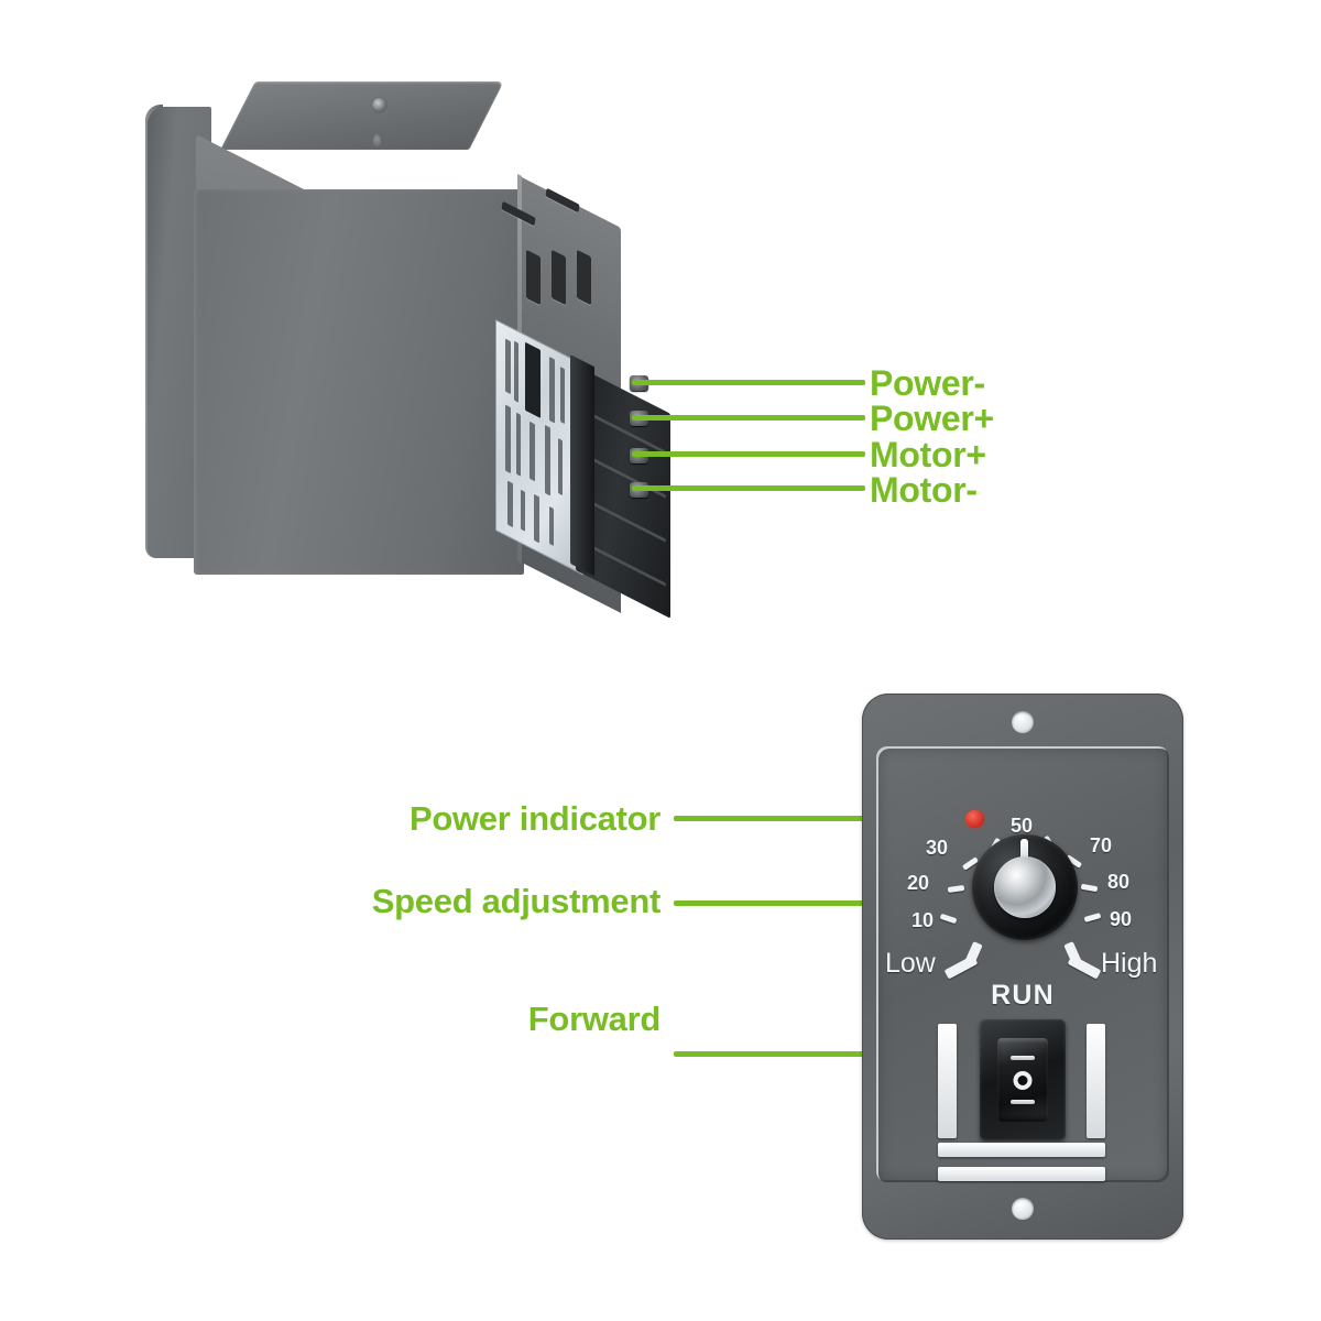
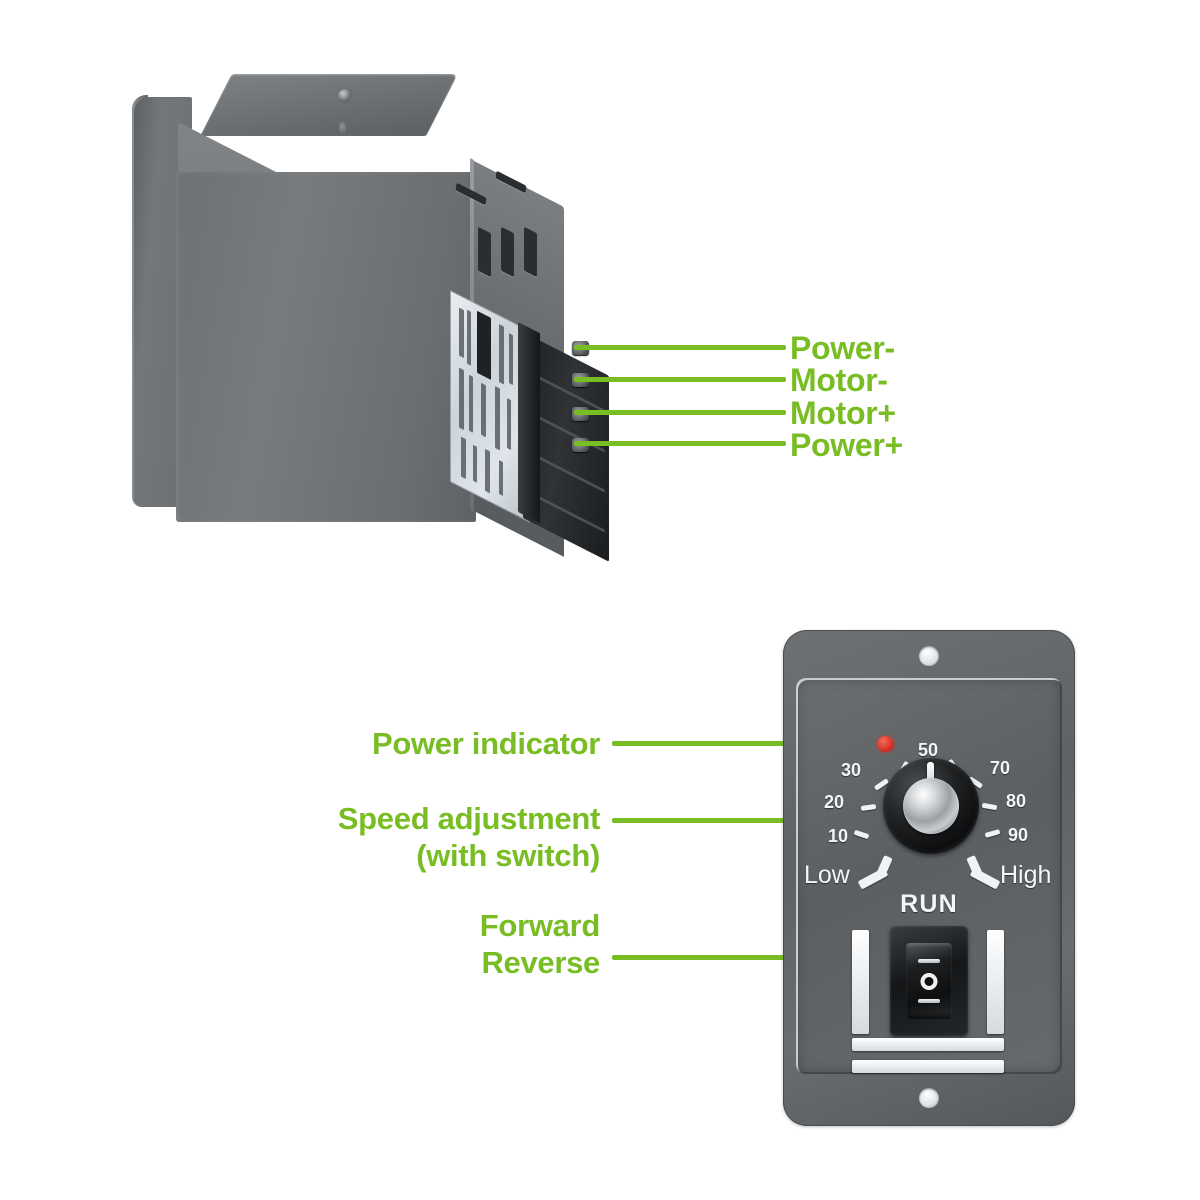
  Power-
- Power+
+ Motor-
  Motor+
- Motor-
+ Power+
  Power indicator
  Speed adjustment
+ (with switch)
  Forward
+ Reverse
  10
  20
  30
  50
  70
  80
  90
  Low
  High
  RUN
